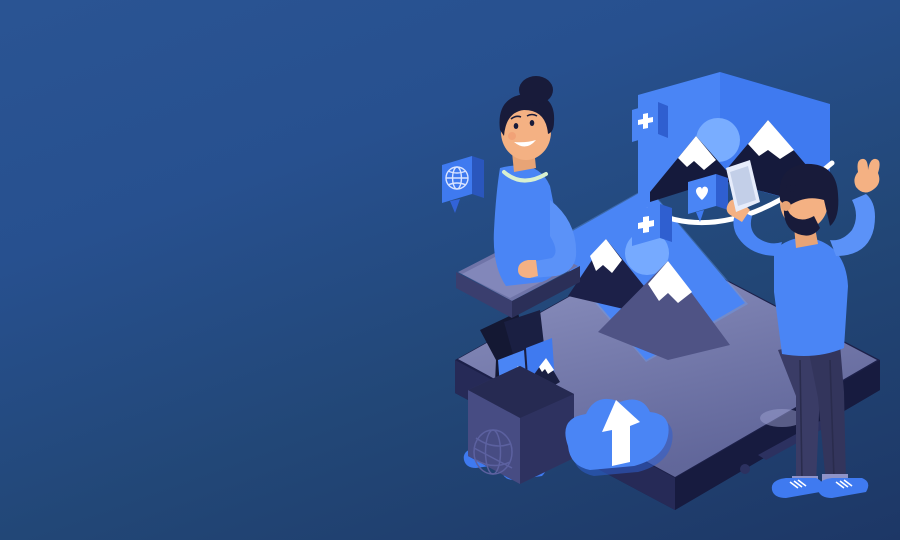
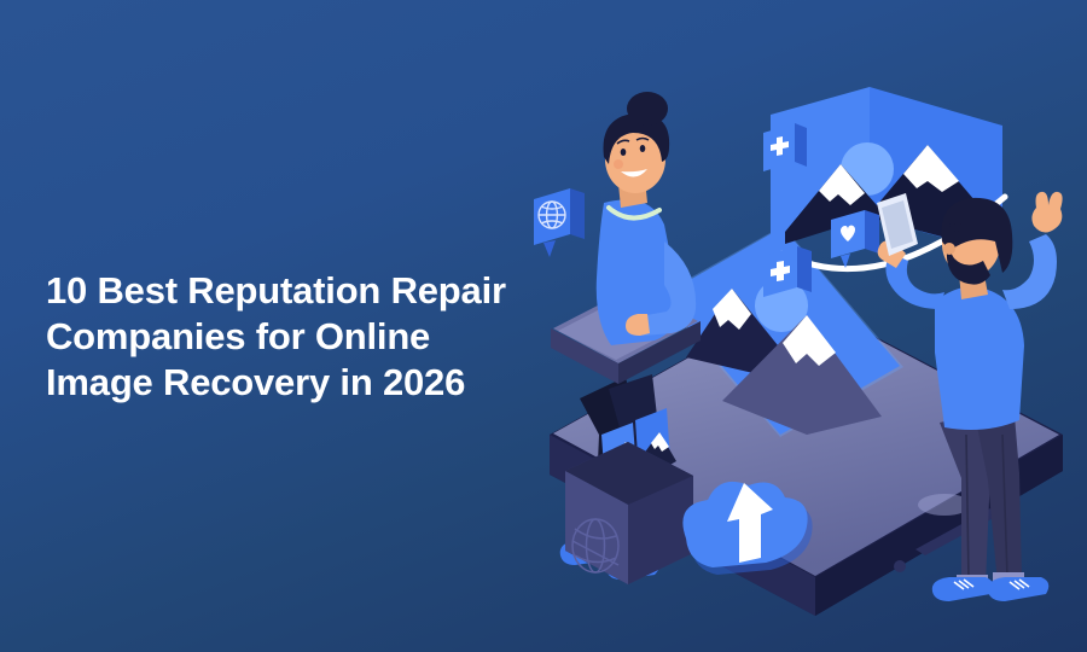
+ 10 Best Reputation Repair
+ Companies for Online
+ Image Recovery in 2026
